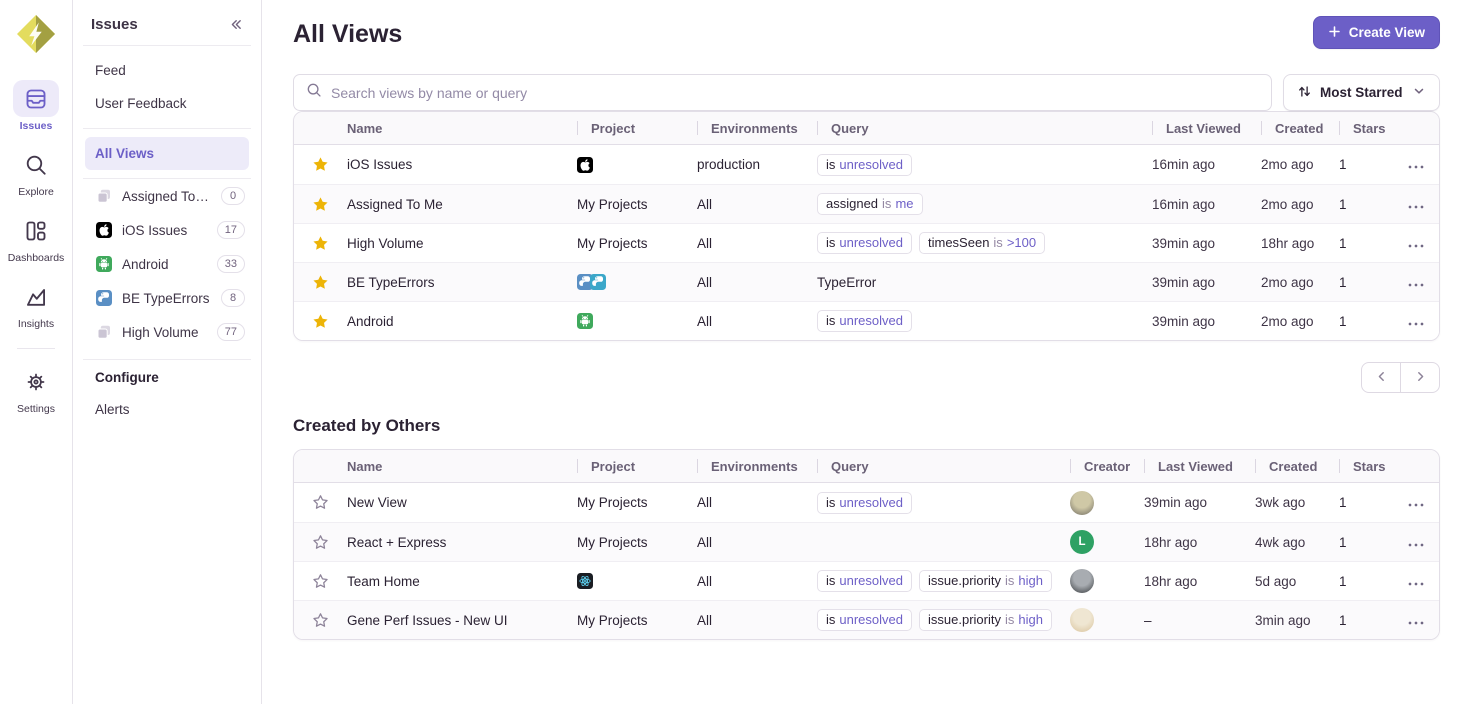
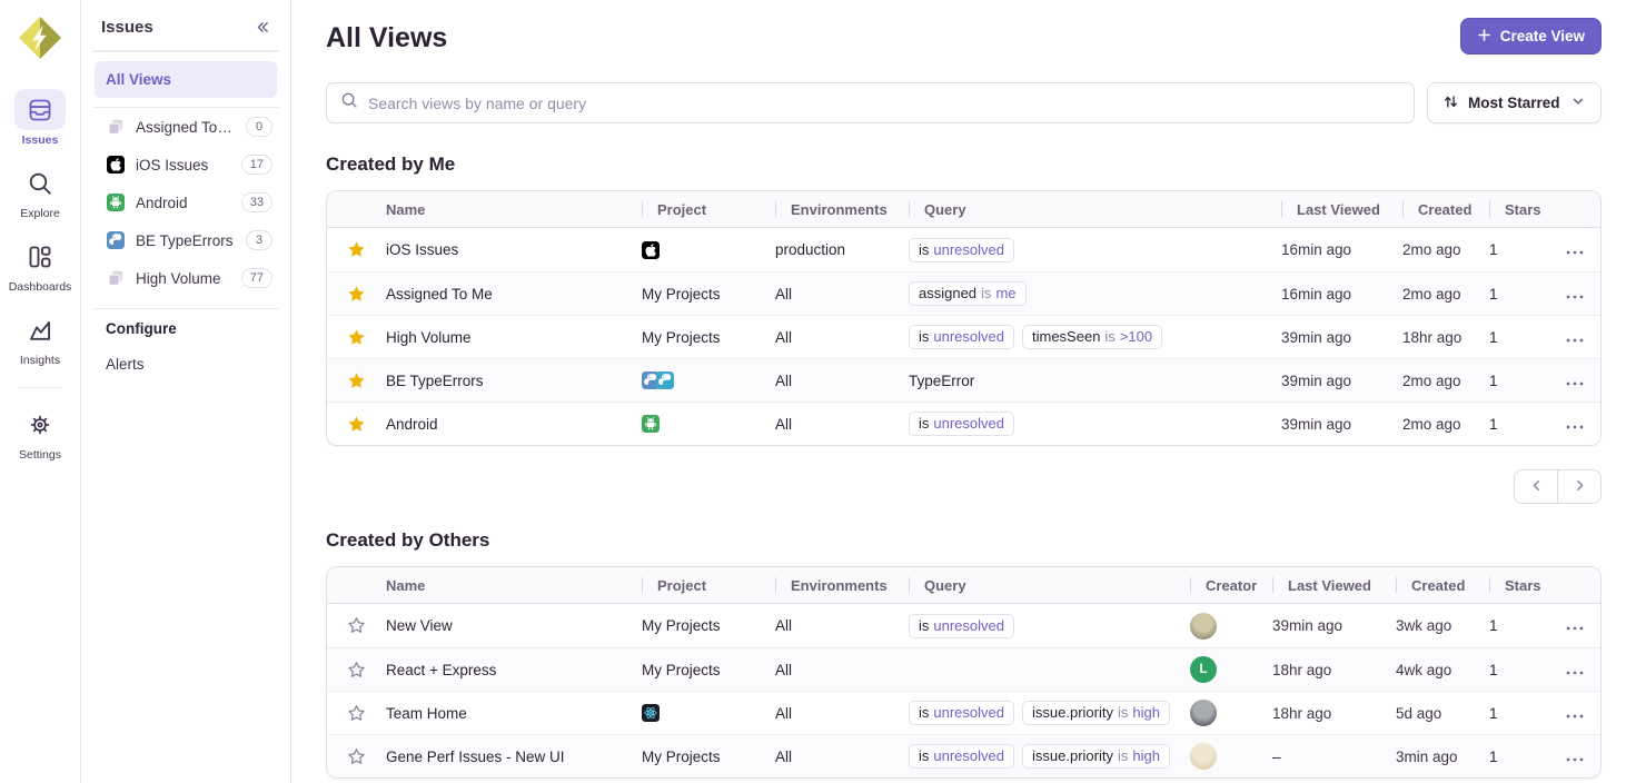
  Issues
  Explore
  Dashboards
  Insights
  Settings
  Issues
- Feed
- User Feedback
  All Views
  Assigned To M
  0
  iOS Issues
  17
  Android
  33
  BE TypeErrors
- 8
+ 3
  High Volume
  77
  Configure
  Alerts
  All Views
  Create View
  Search views by name or query
  Most Starred
+ Created by Me
  Name
  Project
  Environments
  Query
  Last Viewed
  Created
  Stars
  iOS Issues
  production
  is
  unresolved
  16min ago
  2mo ago
  1
  Assigned To Me
  My Projects
  All
  assigned
  is
  me
  16min ago
  2mo ago
  1
  High Volume
  My Projects
  All
  is
  unresolved
  timesSeen
  is
  >100
  39min ago
  18hr ago
  1
  BE TypeErrors
  All
  TypeError
  39min ago
  2mo ago
  1
  Android
  All
  is
  unresolved
  39min ago
  2mo ago
  1
  Created by Others
  Name
  Project
  Environments
  Query
  Creator
  Last Viewed
  Created
  Stars
  New View
  My Projects
  All
  is
  unresolved
  39min ago
  3wk ago
  1
  React + Express
  My Projects
  All
  L
  18hr ago
  4wk ago
  1
  Team Home
  All
  is
  unresolved
  issue.priority
  is
  high
  18hr ago
  5d ago
  1
  Gene Perf Issues - New UI
  My Projects
  All
  is
  unresolved
  issue.priority
  is
  high
  –
  3min ago
  1
